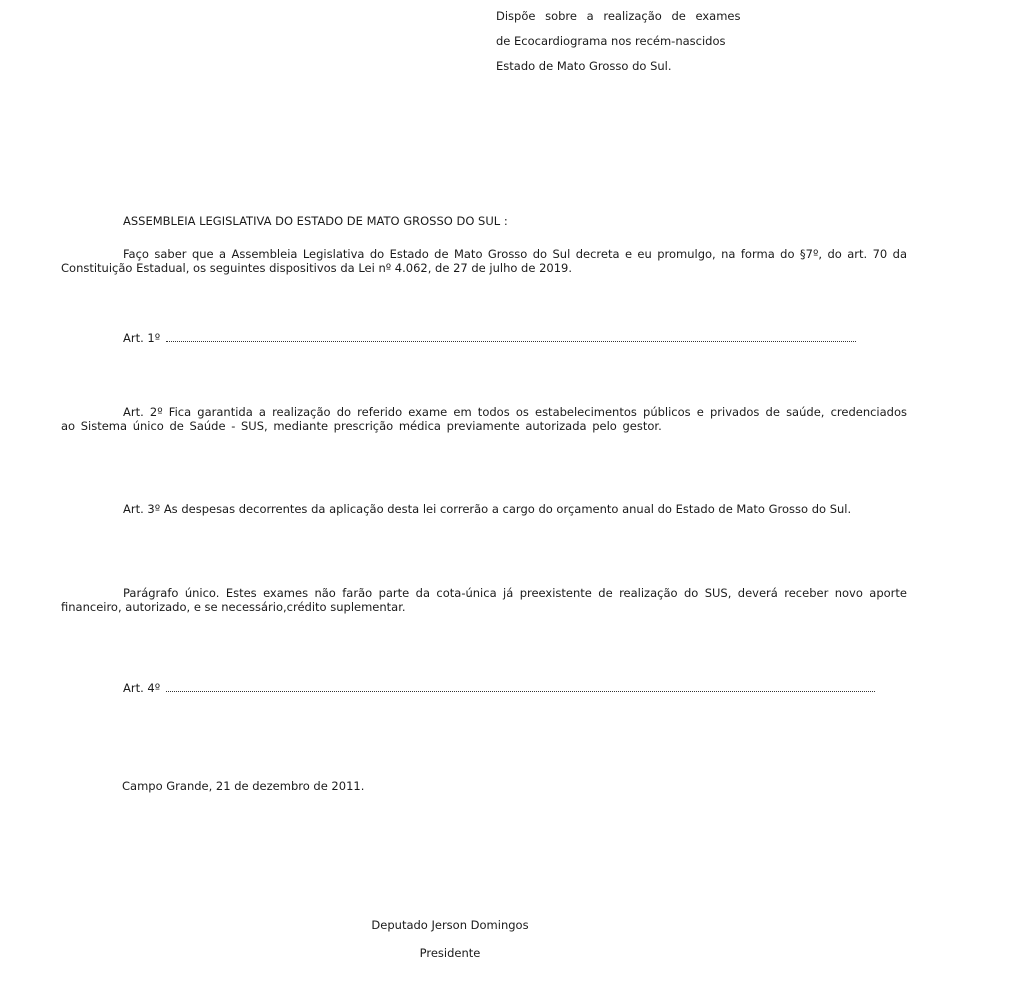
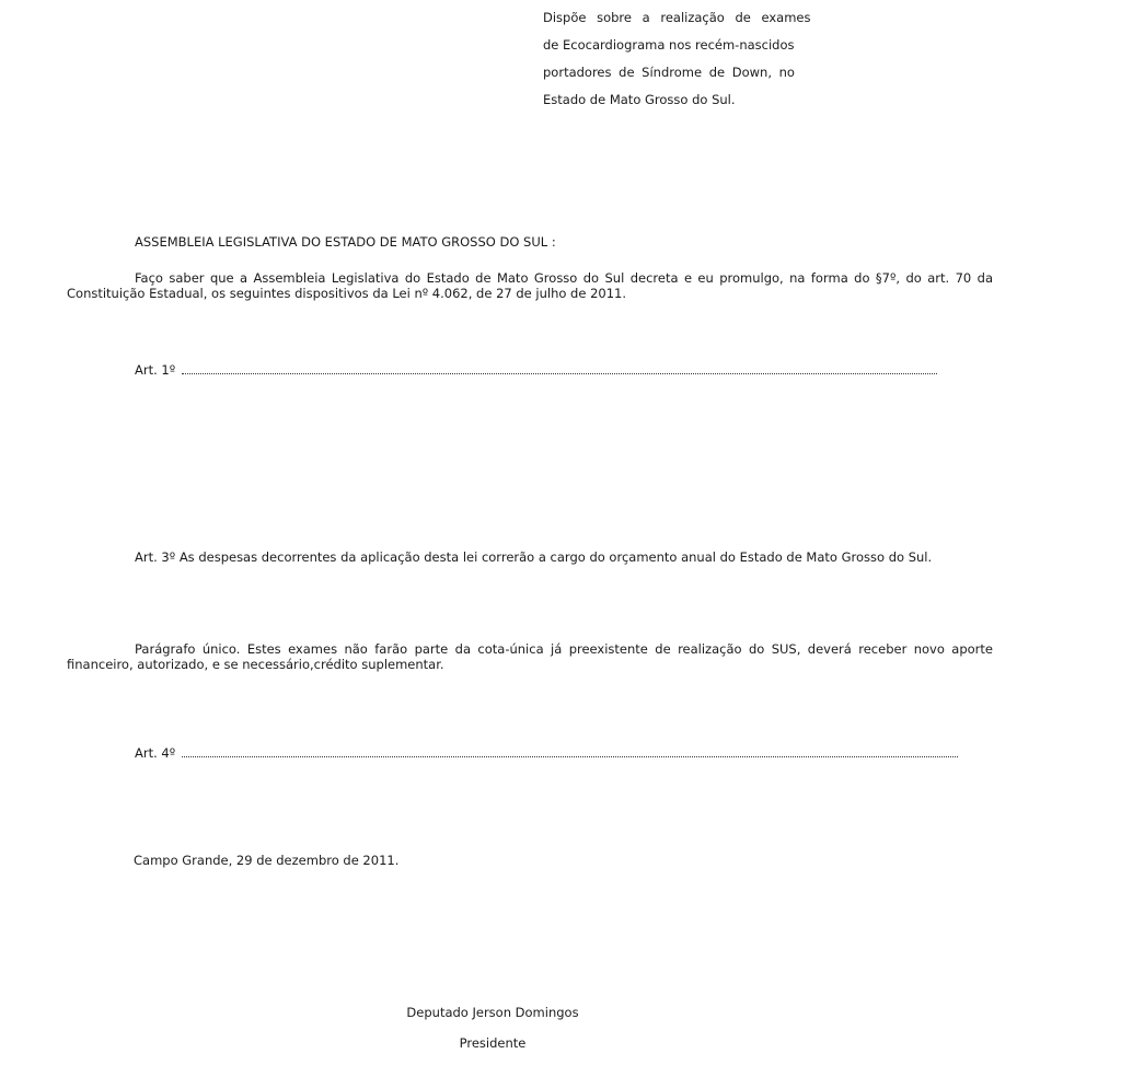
  Dispõe sobre a realização de exames
  de Ecocardiograma nos recém-nascidos
+ portadores de Síndrome de Down, no
  Estado de Mato Grosso do Sul.
  ASSEMBLEIA LEGISLATIVA DO ESTADO DE MATO GROSSO DO SUL :
- Faço saber que a Assembleia Legislativa do Estado de Mato Grosso do Sul decreta e eu promulgo, na forma do §7º, do art. 70 da Constituição Estadual, os seguintes dispositivos da Lei nº 4.062, de 27 de julho de 2019.
+ Faço saber que a Assembleia Legislativa do Estado de Mato Grosso do Sul decreta e eu promulgo, na forma do §7º, do art. 70 da Constituição Estadual, os seguintes dispositivos da Lei nº 4.062, de 27 de julho de 2011.
  Art. 1º
- Art. 2º Fica garantida a realização do referido exame em todos os estabelecimentos públicos e privados de saúde, credenciados ao Sistema único de Saúde - SUS, mediante prescrição médica previamente autorizada pelo gestor.
  Art. 3º As despesas decorrentes da aplicação desta lei correrão a cargo do orçamento anual do Estado de Mato Grosso do Sul.
  Parágrafo único. Estes exames não farão parte da cota-única já preexistente de realização do SUS, deverá receber novo aporte financeiro, autorizado, e se necessário,crédito suplementar.
  Art. 4º
- Campo Grande, 21 de dezembro de 2011.
+ Campo Grande, 29 de dezembro de 2011.
  Deputado Jerson Domingos
  Presidente
